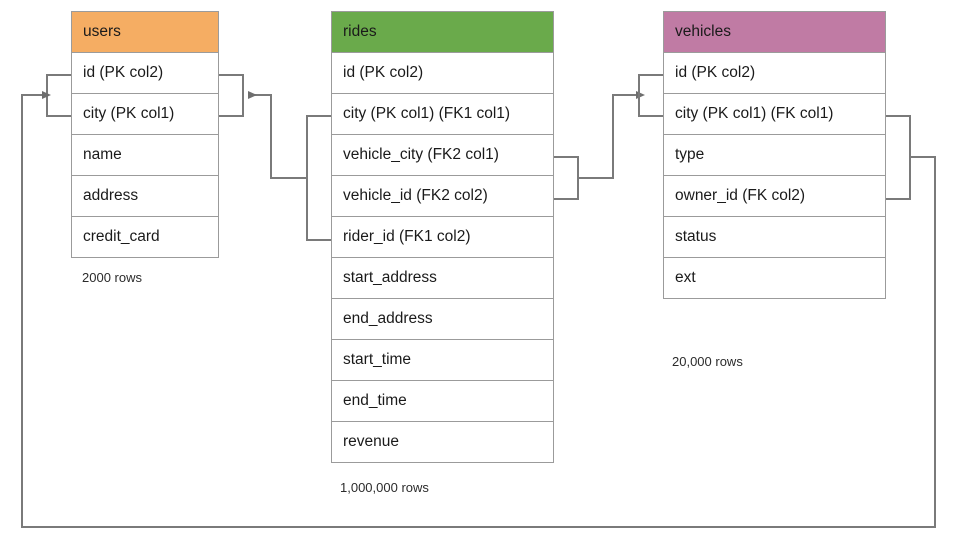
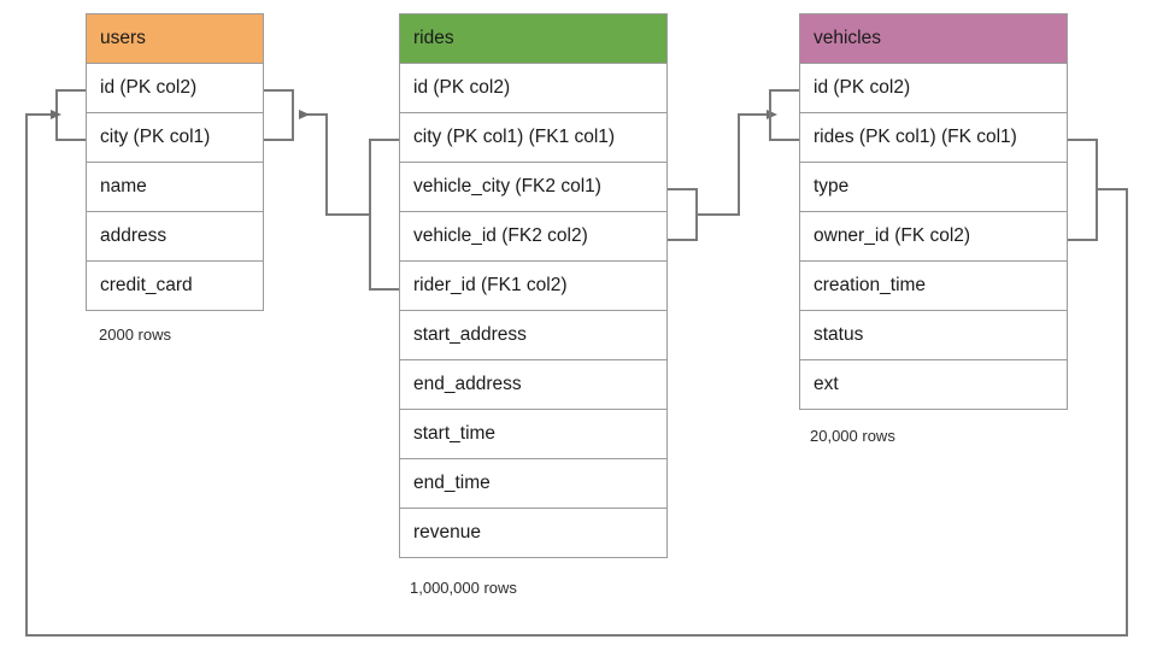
  users
  id (PK col2)
  city (PK col1)
  name
  address
  credit_card
  2000 rows
  rides
  id (PK col2)
  city (PK col1) (FK1 col1)
  vehicle_city (FK2 col1)
  vehicle_id (FK2 col2)
  rider_id (FK1 col2)
  start_address
  end_address
  start_time
  end_time
  revenue
  1,000,000 rows
  vehicles
  id (PK col2)
- city (PK col1) (FK col1)
+ rides (PK col1) (FK col1)
  type
  owner_id (FK col2)
+ creation_time
  status
  ext
  20,000 rows
